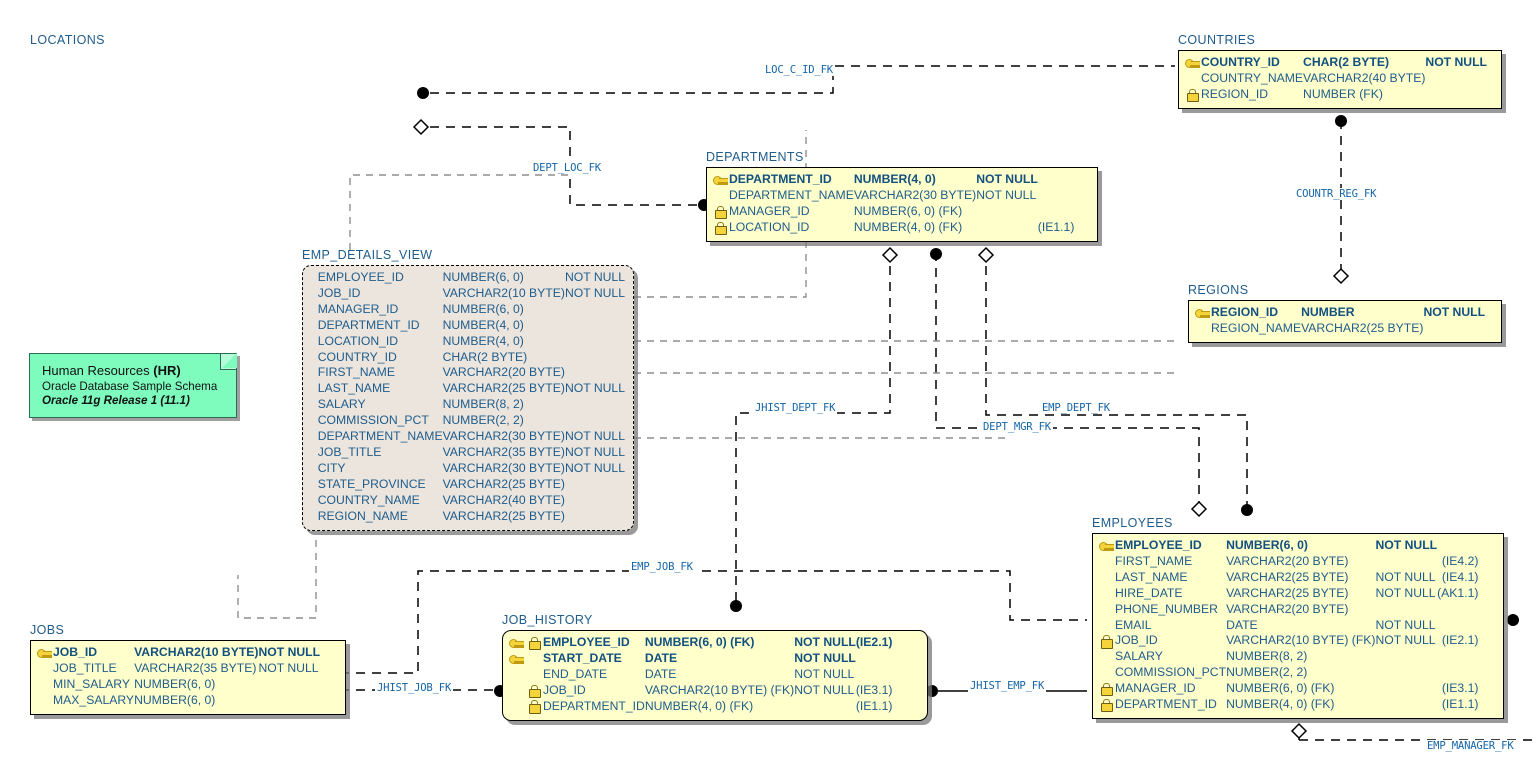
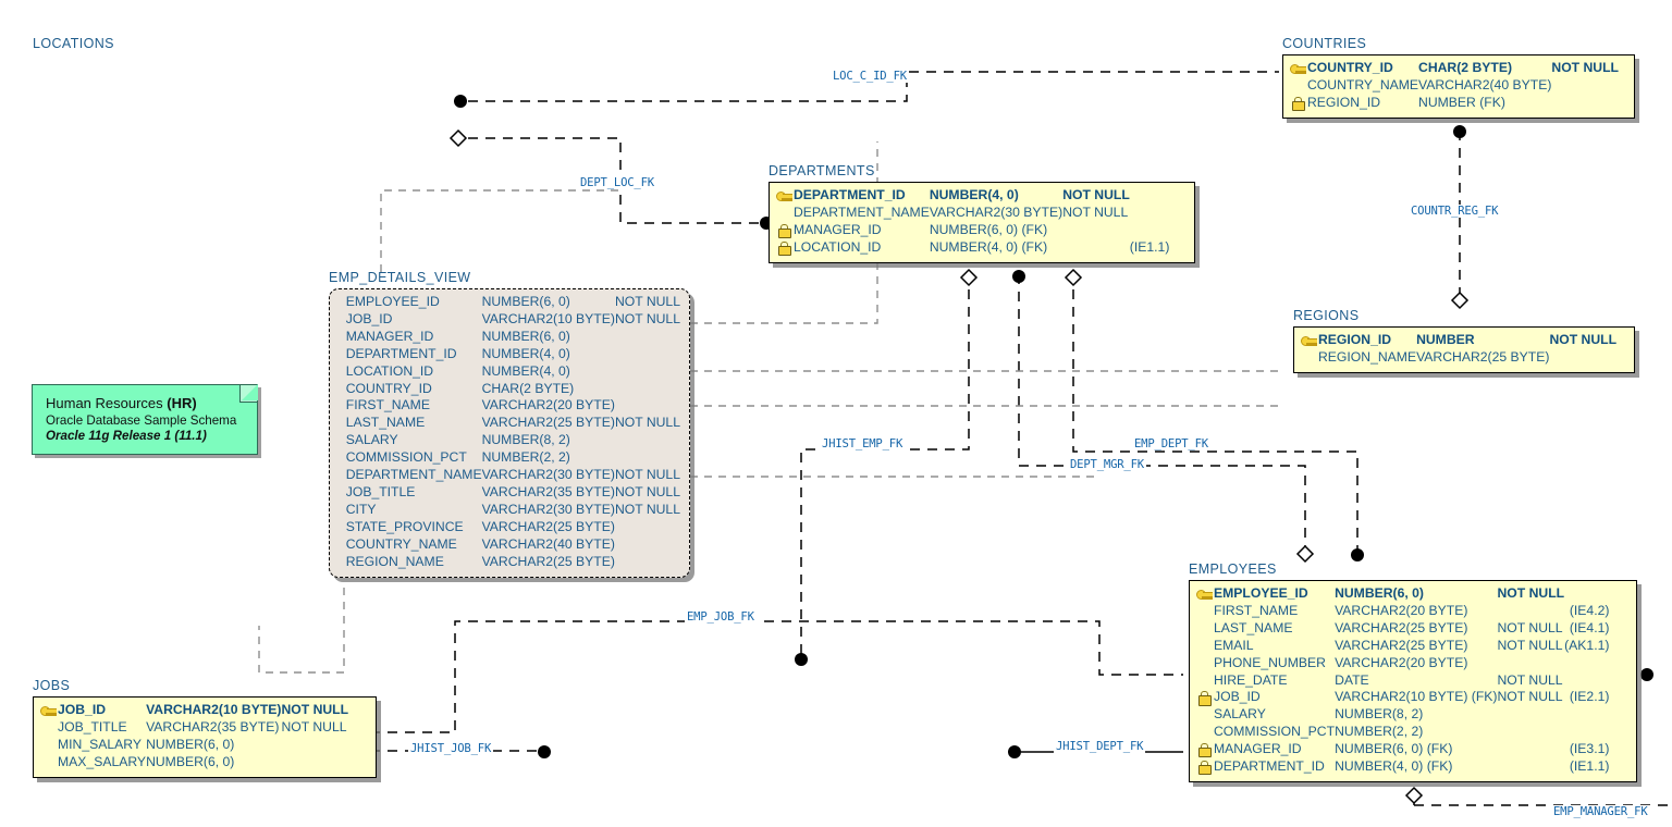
  LOCATIONS
  COUNTRIES
  	COUNTRY_ID	CHAR(2 BYTE)	NOT NULL
  	COUNTRY_NAME	VARCHAR2(40 BYTE)
  	REGION_ID	NUMBER (FK)
  DEPARTMENTS
  	DEPARTMENT_ID	NUMBER(4, 0)	NOT NULL
  	DEPARTMENT_NAME	VARCHAR2(30 BYTE)	NOT NULL
  	MANAGER_ID	NUMBER(6, 0) (FK)
  	LOCATION_ID	NUMBER(4, 0) (FK)		(IE1.1)
  REGIONS
  	REGION_ID	NUMBER	NOT NULL
  	REGION_NAME	VARCHAR2(25 BYTE)
  EMP_DETAILS_VIEW
  	EMPLOYEE_ID	NUMBER(6, 0)	NOT NULL
  	JOB_ID	VARCHAR2(10 BYTE)	NOT NULL
  	MANAGER_ID	NUMBER(6, 0)
  	DEPARTMENT_ID	NUMBER(4, 0)
  	LOCATION_ID	NUMBER(4, 0)
  	COUNTRY_ID	CHAR(2 BYTE)
  	FIRST_NAME	VARCHAR2(20 BYTE)
  	LAST_NAME	VARCHAR2(25 BYTE)	NOT NULL
  	SALARY	NUMBER(8, 2)
  	COMMISSION_PCT	NUMBER(2, 2)
  	DEPARTMENT_NAME	VARCHAR2(30 BYTE)	NOT NULL
  	JOB_TITLE	VARCHAR2(35 BYTE)	NOT NULL
  	CITY	VARCHAR2(30 BYTE)	NOT NULL
  	STATE_PROVINCE	VARCHAR2(25 BYTE)
  	COUNTRY_NAME	VARCHAR2(40 BYTE)
  	REGION_NAME	VARCHAR2(25 BYTE)
  EMPLOYEES
  	EMPLOYEE_ID	NUMBER(6, 0)	NOT NULL
  	FIRST_NAME	VARCHAR2(20 BYTE)		(IE4.2)
  	LAST_NAME	VARCHAR2(25 BYTE)	NOT NULL	(IE4.1)
- 	HIRE_DATE	VARCHAR2(25 BYTE)	NOT NULL	(AK1.1)
+ 	EMAIL	VARCHAR2(25 BYTE)	NOT NULL	(AK1.1)
  	PHONE_NUMBER	VARCHAR2(20 BYTE)
- 	EMAIL	DATE	NOT NULL
+ 	HIRE_DATE	DATE	NOT NULL
  	JOB_ID	VARCHAR2(10 BYTE) (FK)	NOT NULL	(IE2.1)
  	SALARY	NUMBER(8, 2)
  	COMMISSION_PCT	NUMBER(2, 2)
  	MANAGER_ID	NUMBER(6, 0) (FK)		(IE3.1)
  	DEPARTMENT_ID	NUMBER(4, 0) (FK)		(IE1.1)
  JOBS
  	JOB_ID	VARCHAR2(10 BYTE)	NOT NULL
  	JOB_TITLE	VARCHAR2(35 BYTE)	NOT NULL
  	MIN_SALARY	NUMBER(6, 0)
  	MAX_SALARY	NUMBER(6, 0)
- JOB_HISTORY
- 		EMPLOYEE_ID	NUMBER(6, 0) (FK)	NOT NULL	(IE2.1)
- 		START_DATE	DATE	NOT NULL
- 		END_DATE	DATE	NOT NULL
- 		JOB_ID	VARCHAR2(10 BYTE) (FK)	NOT NULL	(IE3.1)
- 		DEPARTMENT_ID	NUMBER(4, 0) (FK)		(IE1.1)
  Human Resources (HR)
  Oracle Database Sample Schema
  Oracle 11g Release 1 (11.1)
  LOC_C_ID_FK
  DEPT_LOC_FK
  COUNTR_REG_FK
- JHIST_DEPT_FK
+ JHIST_EMP_FK
  EMP_DEPT_FK
  DEPT_MGR_FK
  EMP_JOB_FK
  JHIST_JOB_FK
- JHIST_EMP_FK
+ JHIST_DEPT_FK
  EMP_MANAGER_FK
